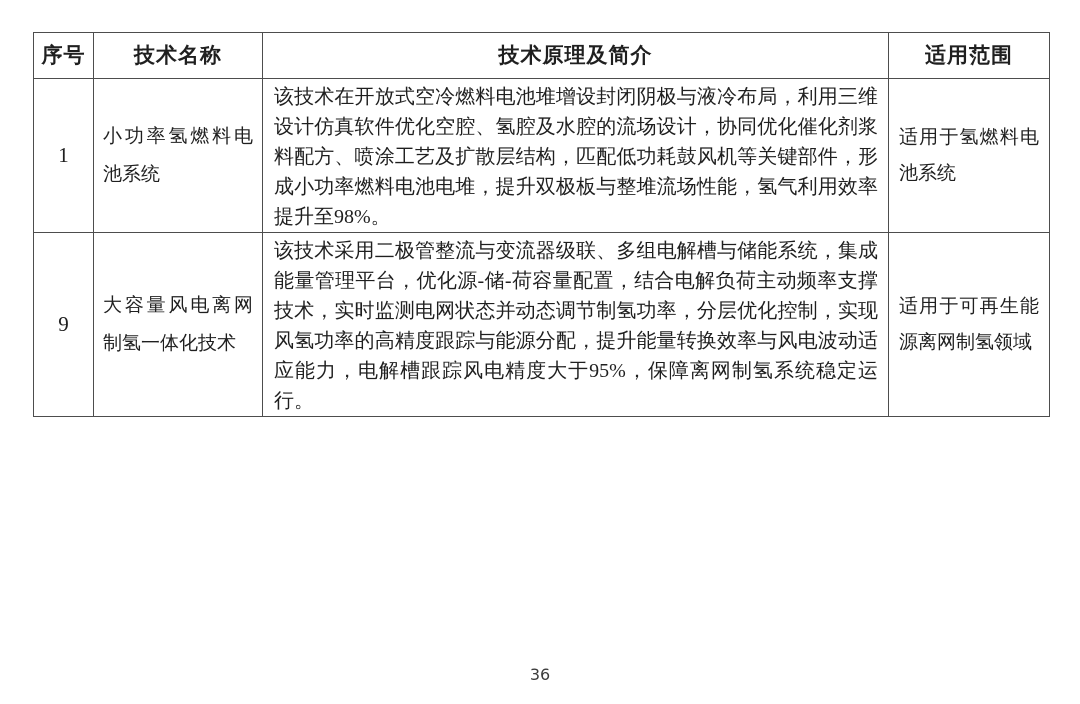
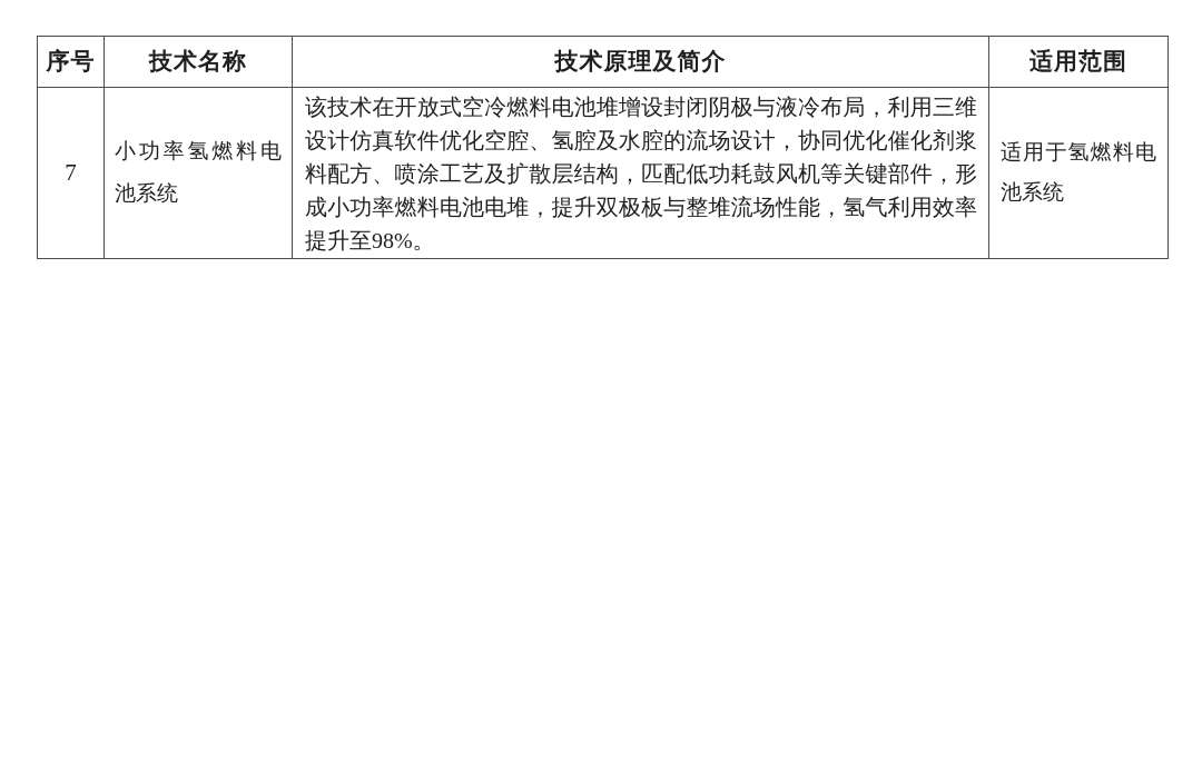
  序号	技术名称	技术原理及简介	适用范围
- 1	小功率氢燃料电池系统	该技术在开放式空冷燃料电池堆增设封闭阴极与液冷布局，利用三维设计仿真软件优化空腔、氢腔及水腔的流场设计，协同优化催化剂浆料配方、喷涂工艺及扩散层结构，匹配低功耗鼓风机等关键部件，形成小功率燃料电池电堆，提升双极板与整堆流场性能，氢气利用效率提升至98%。	适用于氢燃料电池系统
+ 7	小功率氢燃料电池系统	该技术在开放式空冷燃料电池堆增设封闭阴极与液冷布局，利用三维设计仿真软件优化空腔、氢腔及水腔的流场设计，协同优化催化剂浆料配方、喷涂工艺及扩散层结构，匹配低功耗鼓风机等关键部件，形成小功率燃料电池电堆，提升双极板与整堆流场性能，氢气利用效率提升至98%。	适用于氢燃料电池系统
- 9	大容量风电离网制氢一体化技术	该技术采用二极管整流与变流器级联、多组电解槽与储能系统，集成能量管理平台，优化源-储-荷容量配置，结合电解负荷主动频率支撑技术，实时监测电网状态并动态调节制氢功率，分层优化控制，实现风氢功率的高精度跟踪与能源分配，提升能量转换效率与风电波动适应能力，电解槽跟踪风电精度大于95%，保障离网制氢系统稳定运行。	适用于可再生能源离网制氢领域
- 36
